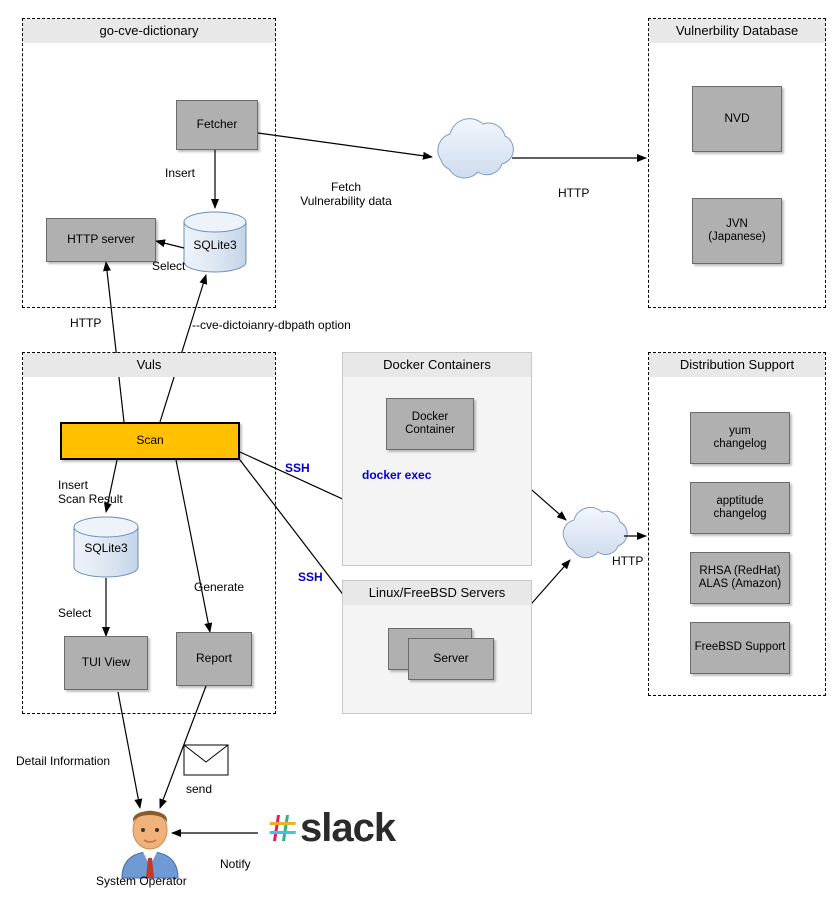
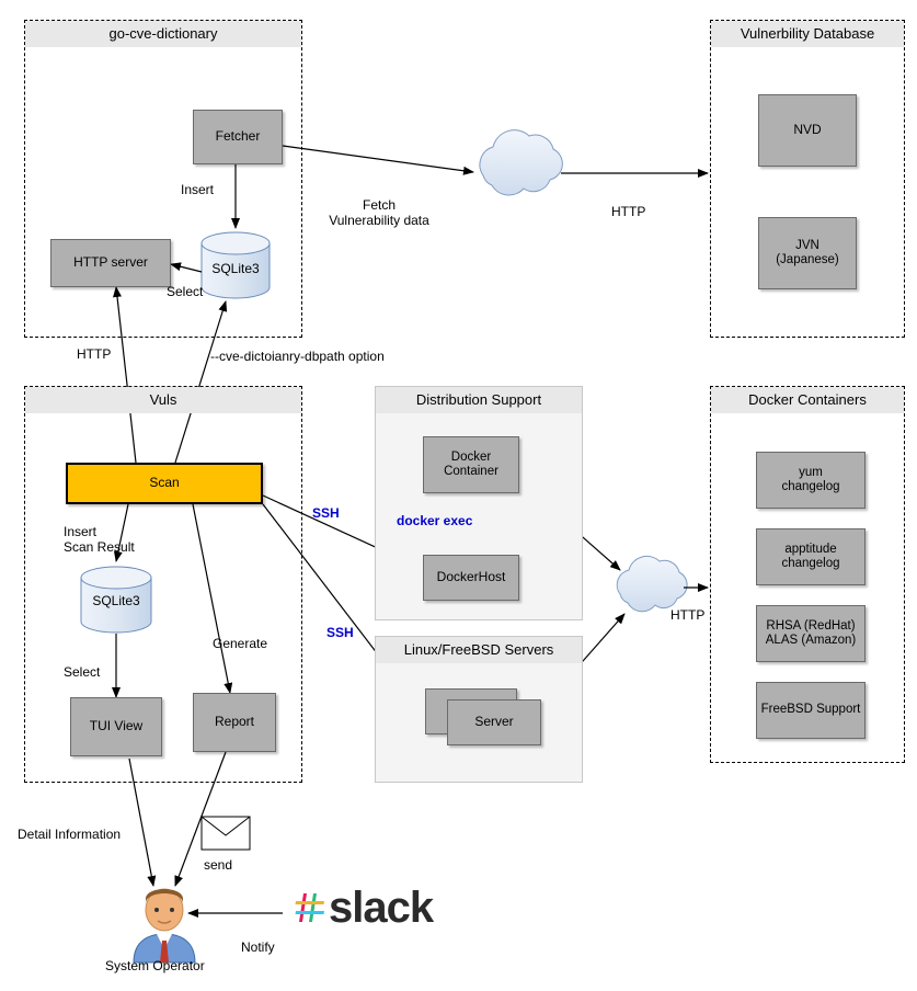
  go-cve-dictionary
  Vulnerbility Database
  Vuls
- Docker Containers
+ Distribution Support
  Linux/FreeBSD Servers
- Distribution Support
+ Docker Containers
  Fetcher
  HTTP server
  SQLite3
  NVD
  JVN
  (Japanese)
  Scan
  SQLite3
  TUI View
  Report
  Docker
  Container
+ DockerHost
  Server
  yum
  changelog
  apptitude
  changelog
  RHSA (RedHat)
  ALAS (Amazon)
  FreeBSD Support
  Insert
  Select
  Fetch
  Vulnerability data
  HTTP
  HTTP
  --cve-dictoianry-dbpath option
  SSH
  docker exec
  SSH
  HTTP
  Insert
  Scan Result
  Select
  Generate
  Detail Information
  send
  Notify
  slack
  System Operator
